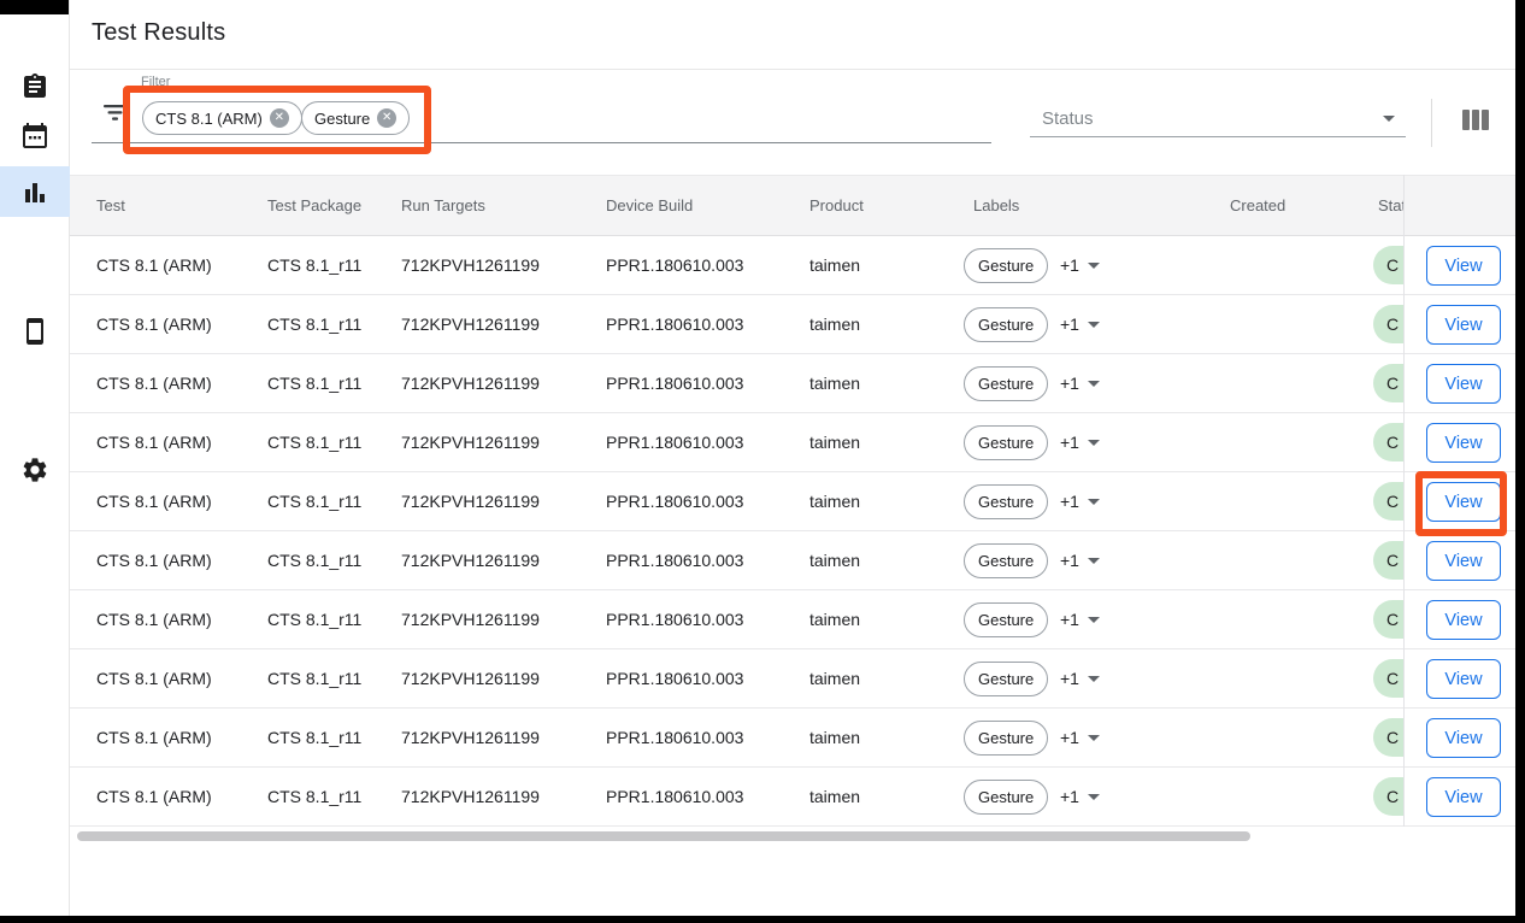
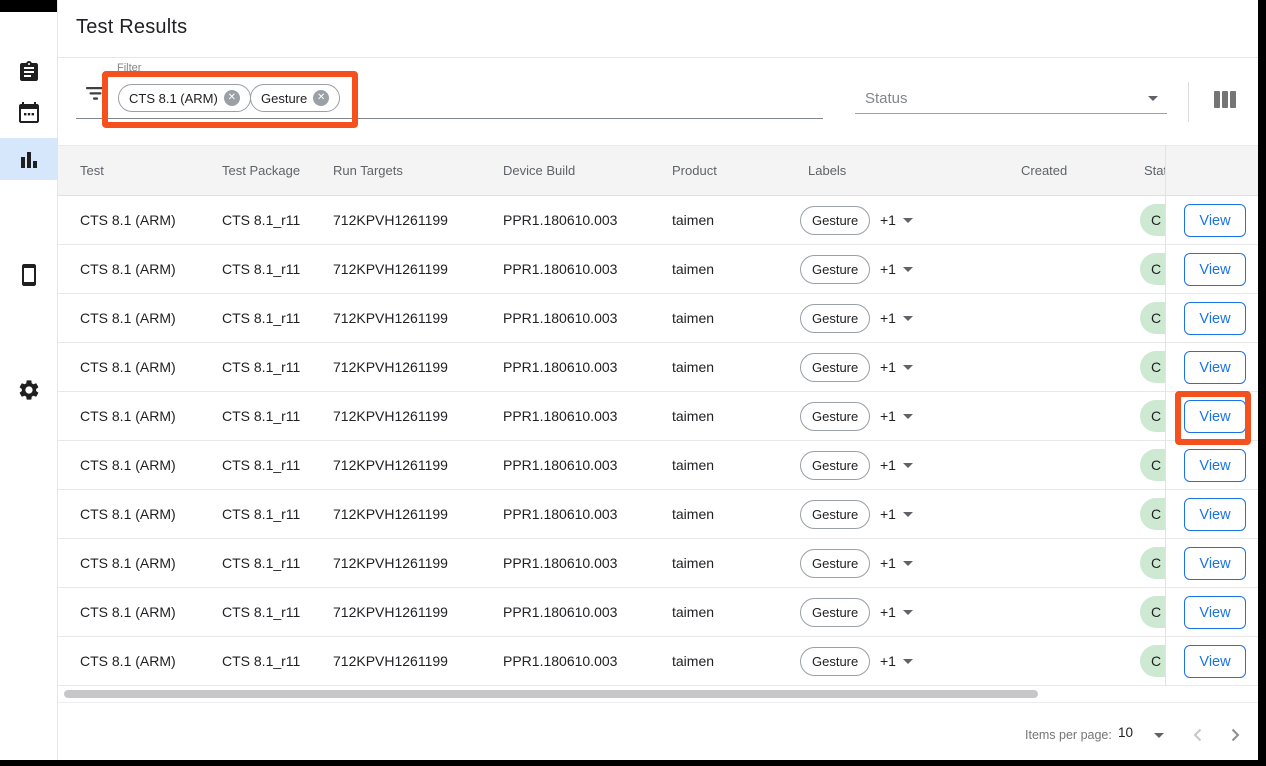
  Test Results
  Filter
  CTS 8.1 (ARM)
  Gesture
  Status
  Test
  Test Package
  Run Targets
  Device Build
  Product
  Labels
  Created
  CTS 8.1 (ARM)
  CTS 8.1_r11
  712KPVH1261199
  PPR1.180610.003
  taimen
  Gesture
  +1
  C
  View
  CTS 8.1 (ARM)
  CTS 8.1_r11
  712KPVH1261199
  PPR1.180610.003
  taimen
  Gesture
  +1
  C
  View
  CTS 8.1 (ARM)
  CTS 8.1_r11
  712KPVH1261199
  PPR1.180610.003
  taimen
  Gesture
  +1
  C
  View
  CTS 8.1 (ARM)
  CTS 8.1_r11
  712KPVH1261199
  PPR1.180610.003
  taimen
  Gesture
  +1
  C
  View
  CTS 8.1 (ARM)
  CTS 8.1_r11
  712KPVH1261199
  PPR1.180610.003
  taimen
  Gesture
  +1
  C
  View
  CTS 8.1 (ARM)
  CTS 8.1_r11
  712KPVH1261199
  PPR1.180610.003
  taimen
  Gesture
  +1
  C
  View
  CTS 8.1 (ARM)
  CTS 8.1_r11
  712KPVH1261199
  PPR1.180610.003
  taimen
  Gesture
  +1
  C
  View
  CTS 8.1 (ARM)
  CTS 8.1_r11
  712KPVH1261199
  PPR1.180610.003
  taimen
  Gesture
  +1
  C
  View
  CTS 8.1 (ARM)
  CTS 8.1_r11
  712KPVH1261199
  PPR1.180610.003
  taimen
  Gesture
  +1
  C
  View
  CTS 8.1 (ARM)
  CTS 8.1_r11
  712KPVH1261199
  PPR1.180610.003
  taimen
  Gesture
  +1
  C
  View
+ Items per page:
+ 10
